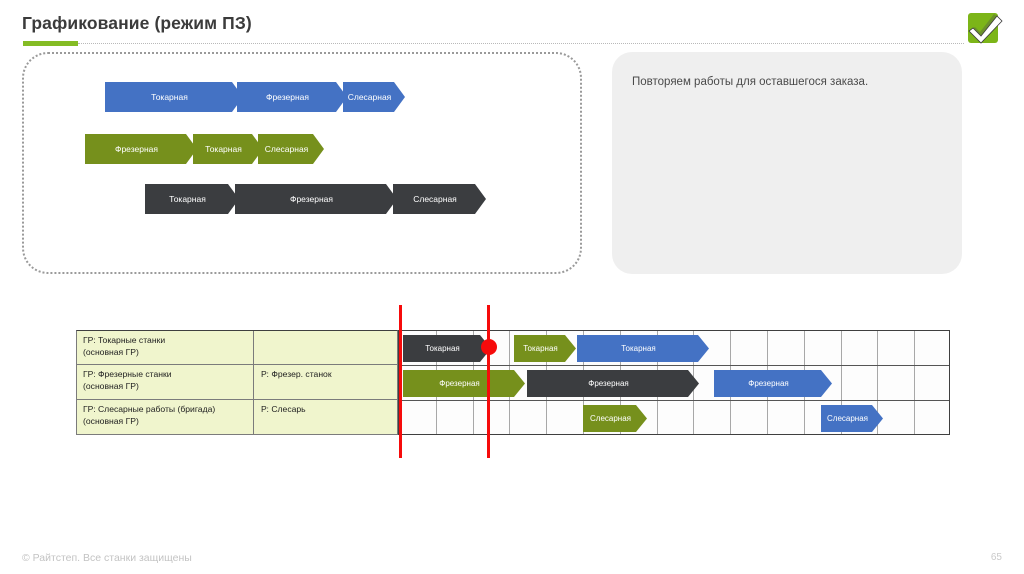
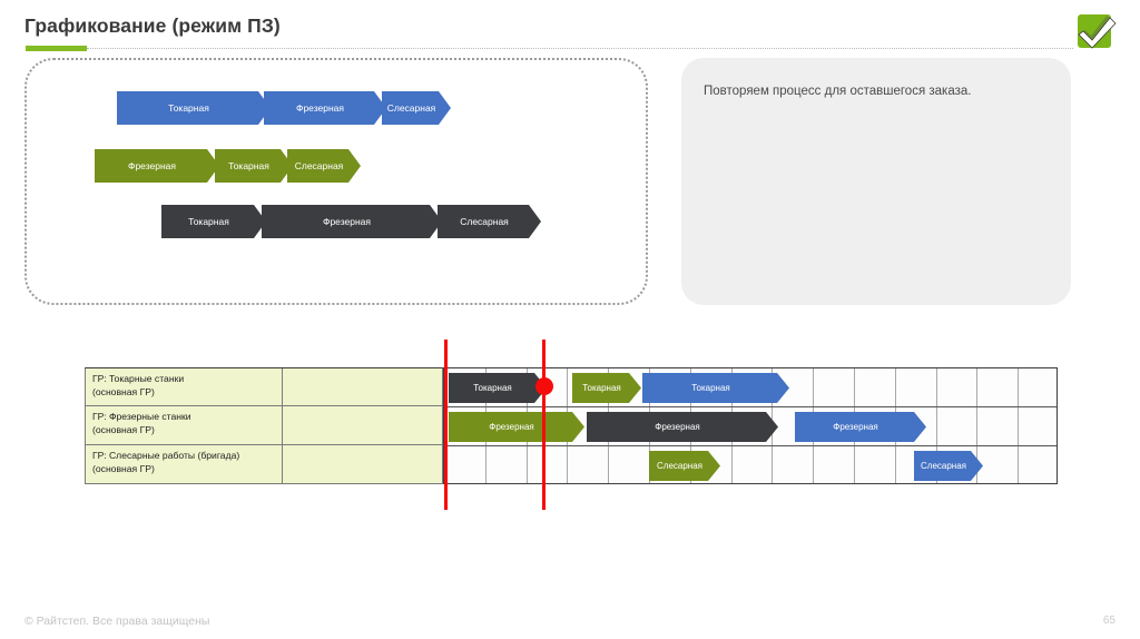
  Графикование (режим ПЗ)
  Токарная
  Фрезерная
  Слесарная
  Фрезерная
  Токарная
  Слесарная
  Токарная
  Фрезерная
  Слесарная
- Повторяем работы для оставшегося заказа.
+ Повторяем процесс для оставшегося заказа.
  ГР: Токарные станки
  (основная ГР)
  ГР: Фрезерные станки
  (основная ГР)
- Р: Фрезер. станок
  ГР: Слесарные работы (бригада)
  (основная ГР)
- Р: Слесарь
  Токарная
  Токарная
  Токарная
  Фрезерная
  Фрезерная
  Фрезерная
  Слесарная
  Слесарная
- © Райтстеп. Все станки защищены
+ © Райтстеп. Все права защищены
  65
